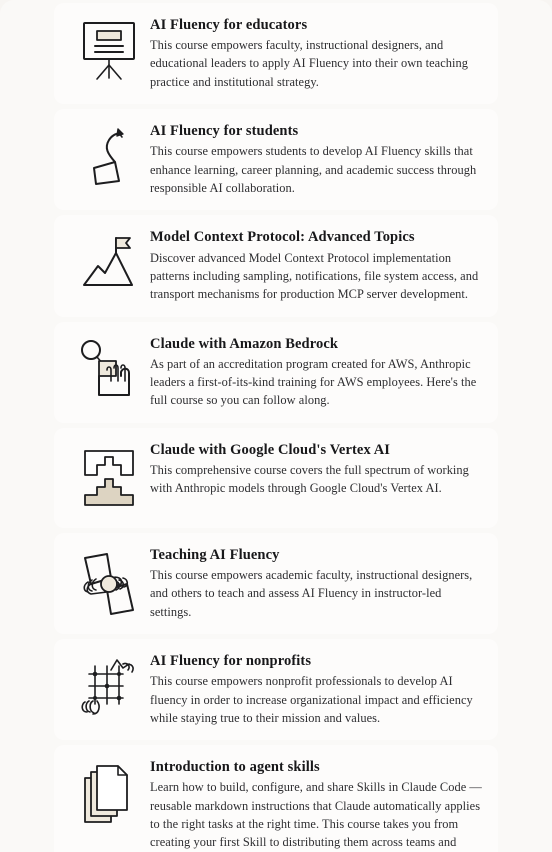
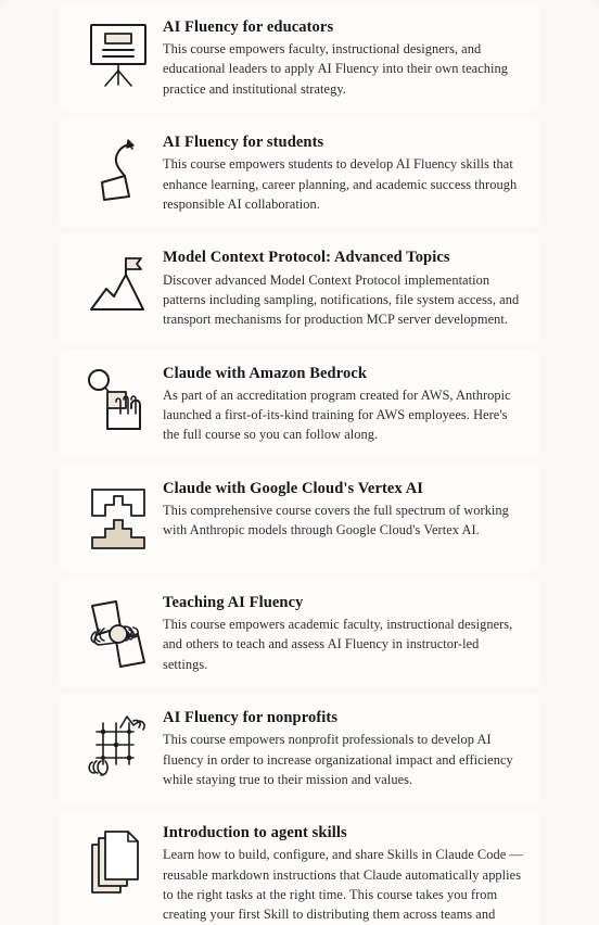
  AI Fluency for educators
  This course empowers faculty, instructional designers, and educational leaders to apply AI Fluency into their own teaching practice and institutional strategy.
  AI Fluency for students
  This course empowers students to develop AI Fluency skills that enhance learning, career planning, and academic success through responsible AI collaboration.
  Model Context Protocol: Advanced Topics
  Discover advanced Model Context Protocol implementation patterns including sampling, notifications, file system access, and transport mechanisms for production MCP server development.
  Claude with Amazon Bedrock
- As part of an accreditation program created for AWS, Anthropic leaders a first-of-its-kind training for AWS employees. Here's the full course so you can follow along.
+ As part of an accreditation program created for AWS, Anthropic launched a first-of-its-kind training for AWS employees. Here's the full course so you can follow along.
  Claude with Google Cloud's Vertex AI
  This comprehensive course covers the full spectrum of working with Anthropic models through Google Cloud's Vertex AI.
  Teaching AI Fluency
  This course empowers academic faculty, instructional designers, and others to teach and assess AI Fluency in instructor-led settings.
  AI Fluency for nonprofits
  This course empowers nonprofit professionals to develop AI fluency in order to increase organizational impact and efficiency while staying true to their mission and values.
  Introduction to agent skills
  Learn how to build, configure, and share Skills in Claude Code — reusable markdown instructions that Claude automatically applies to the right tasks at the right time. This course takes you from creating your first Skill to distributing them across teams and
